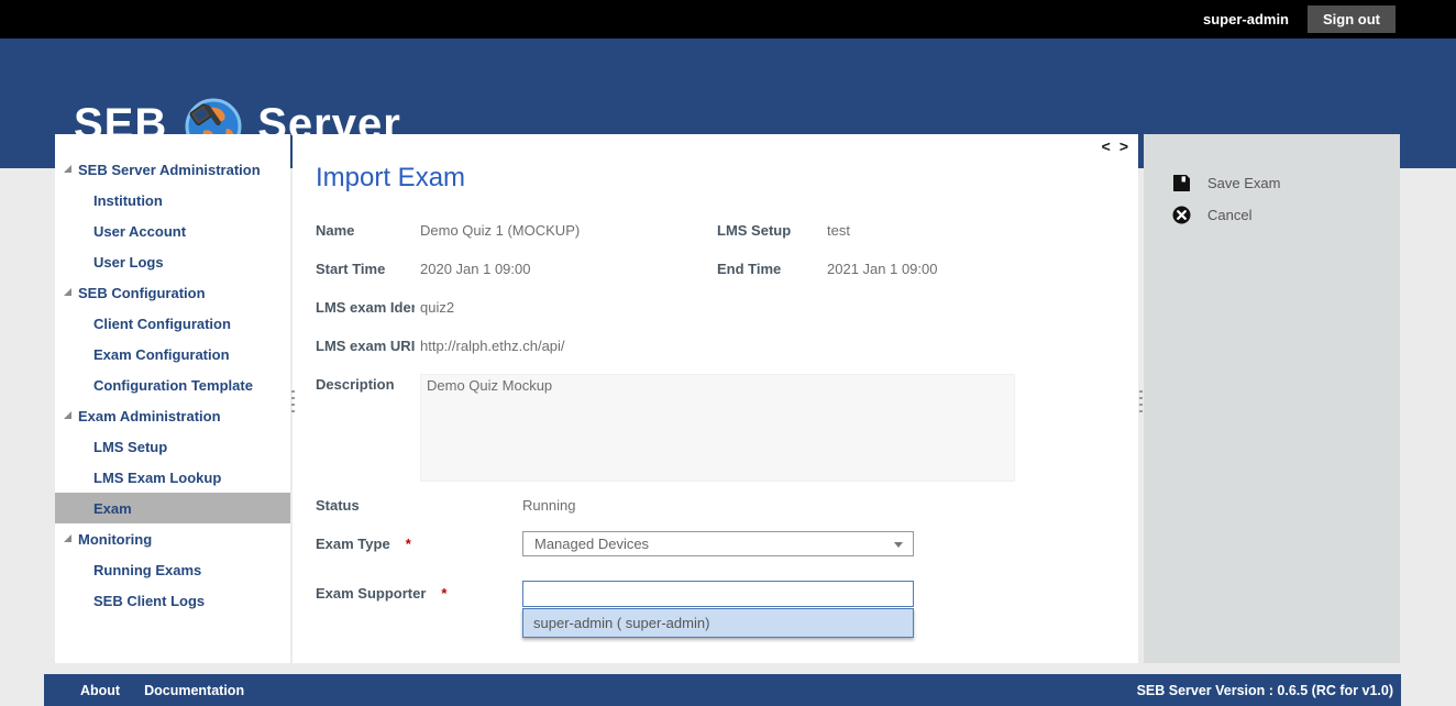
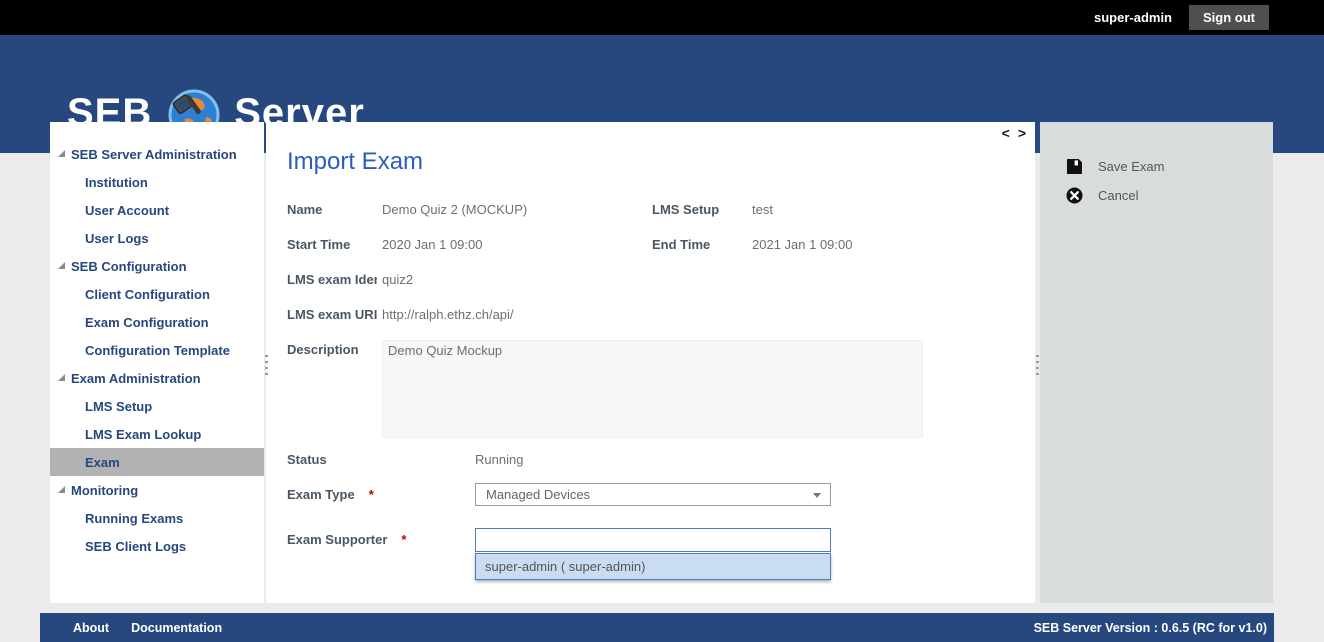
  super-admin
  Sign out
  SEB
  Server
  SEB Server Administration
  Institution
  User Account
  User Logs
  SEB Configuration
  Client Configuration
  Exam Configuration
  Configuration Template
  Exam Administration
  LMS Setup
  LMS Exam Lookup
  Exam
  Monitoring
  Running Exams
  SEB Client Logs
  <
  >
  Import Exam
  Name
- Demo Quiz 1 (MOCKUP)
+ Demo Quiz 2 (MOCKUP)
  LMS Setup
  test
  Start Time
  2020 Jan 1 09:00
  End Time
  2021 Jan 1 09:00
  LMS exam Ide
  quiz2
  LMS exam URI
  http://ralph.ethz.ch/api/
  Description
  Demo Quiz Mockup
  Status
  Running
  Exam Type *
  Managed Devices
  Exam Supporter *
  super-admin ( super-admin)
  Save Exam
  Cancel
  About
  Documentation
  SEB Server Version : 0.6.5 (RC for v1.0)
